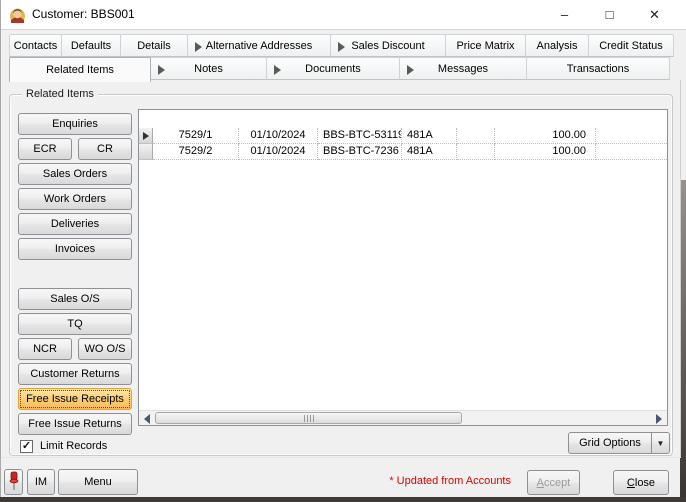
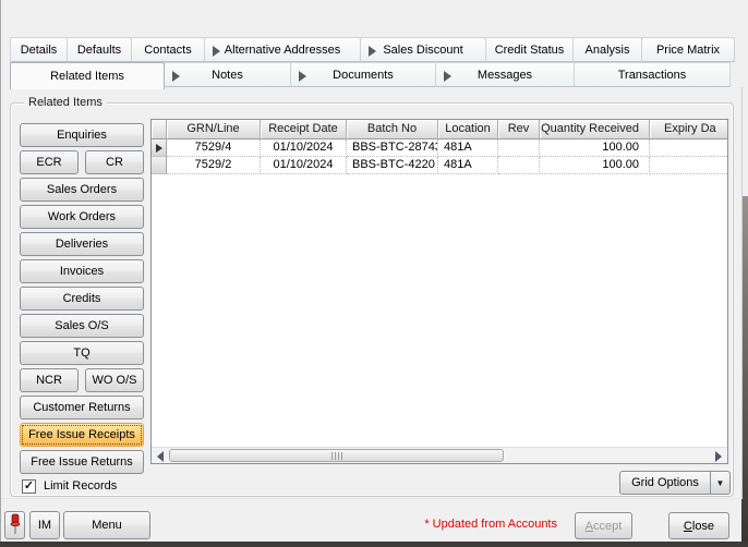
- Customer: BBS001
- –
- □
- ✕
- Contacts
+ Details
  Defaults
- Details
+ Contacts
  Alternative Addresses
  Sales Discount
- Price Matrix
+ Credit Status
  Analysis
- Credit Status
+ Price Matrix
  Related Items
  Notes
  Documents
  Messages
  Transactions
  Related Items
  Enquiries
  ECR
  CR
  Sales Orders
  Work Orders
  Deliveries
  Invoices
+ Credits
  Sales O/S
  TQ
  NCR
  WO O/S
  Customer Returns
  Free Issue Receipts
  Free Issue Returns
  ✓
  Limit Records
+ GRN/Line
+ Receipt Date
+ Batch No
+ Location
+ Rev
+ Quantity Received
+ Expiry Da
- 7529/1
+ 7529/4
  01/10/2024
- BBS-BTC-53119
+ BBS-BTC-28743
  481A
  100.00
  7529/2
  01/10/2024
- BBS-BTC-7236
+ BBS-BTC-4220
  481A
  100.00
  Grid Options
  ▼
  IM
  Menu
  * Updated from Accounts
  Accept
  Close
